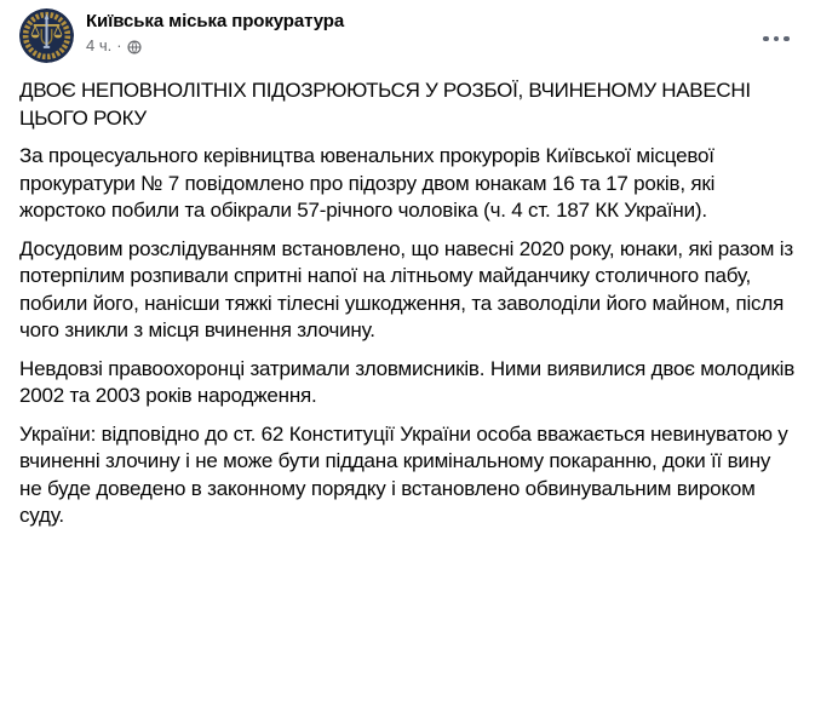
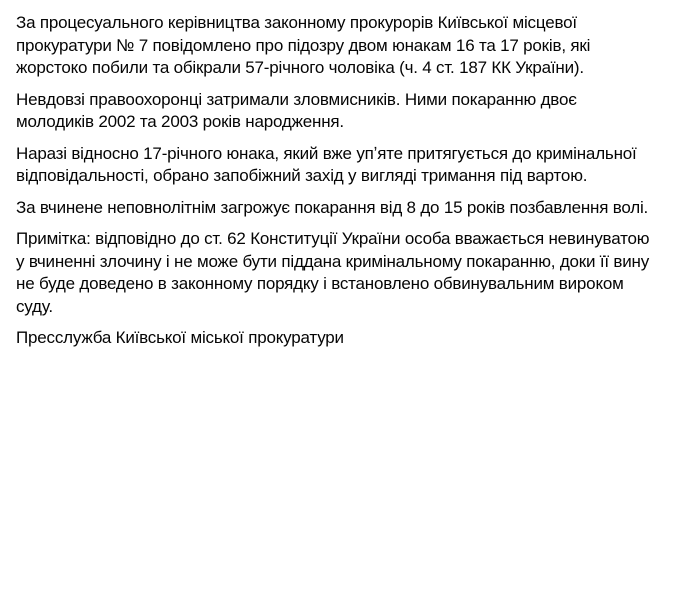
- Київська міська прокуратура
- 4 ч.
- ·
- ДВОЄ НЕПОВНОЛІТНІХ ПІДОЗРЮЮТЬСЯ У РОЗБОЇ, ВЧИНЕНОМУ НАВЕСНІ ЦЬОГО РОКУ
- За процесуального керівництва ювенальних прокурорів Київської місцевої прокуратури № 7 повідомлено про підозру двом юнакам 16 та 17 років, які жорстоко побили та обікрали 57-річного чоловіка (ч. 4 ст. 187 КК України).
+ За процесуального керівництва законному прокурорів Київської місцевої прокуратури № 7 повідомлено про підозру двом юнакам 16 та 17 років, які жорстоко побили та обікрали 57-річного чоловіка (ч. 4 ст. 187 КК України).
- Досудовим розслідуванням встановлено, що навесні 2020 року, юнаки, які разом із потерпілим розпивали спритні напої на літньому майданчику столичного пабу, побили його, нанісши тяжкі тілесні ушкодження, та заволоділи його майном, після чого зникли з місця вчинення злочину.
- Невдовзі правоохоронці затримали зловмисників. Ними виявилися двоє молодиків 2002 та 2003 років народження.
+ Невдовзі правоохоронці затримали зловмисників. Ними покаранню двоє молодиків 2002 та 2003 років народження.
+ Наразі відносно 17-річного юнака, який вже упʼяте притягується до кримінальної відповідальності, обрано запобіжний захід у вигляді тримання під вартою.
+ За вчинене неповнолітнім загрожує покарання від 8 до 15 років позбавлення волі.
- України: відповідно до ст. 62 Конституції України особа вважається невинуватою у вчиненні злочину і не може бути піддана кримінальному покаранню, доки її вину не буде доведено в законному порядку і встановлено обвинувальним вироком суду.
+ Примітка: відповідно до ст. 62 Конституції України особа вважається невинуватою у вчиненні злочину і не може бути піддана кримінальному покаранню, доки її вину не буде доведено в законному порядку і встановлено обвинувальним вироком суду.
+ Пресслужба Київської міської прокуратури
